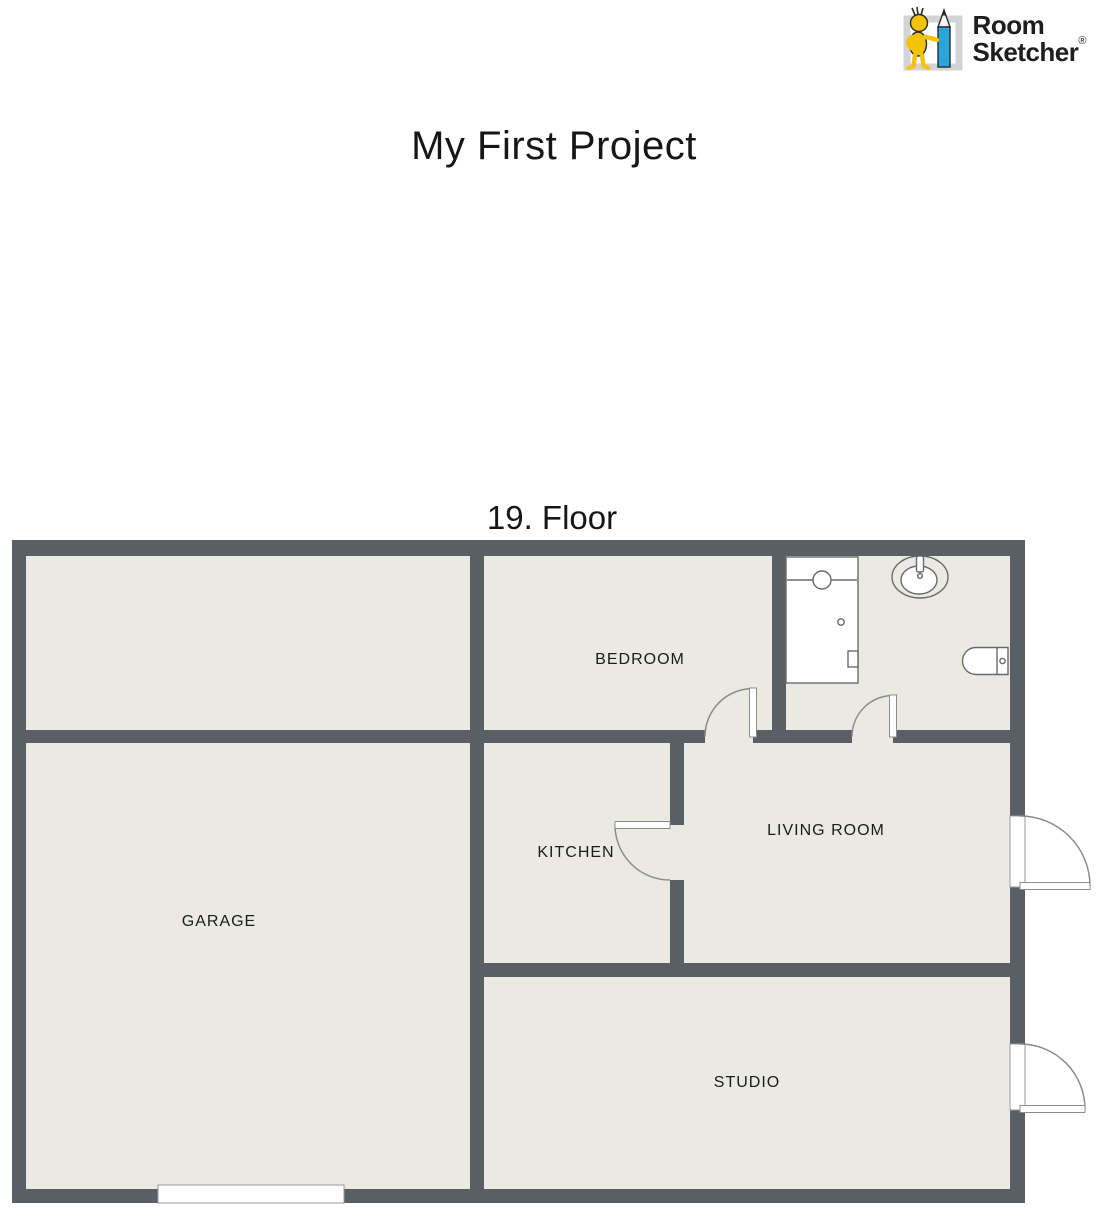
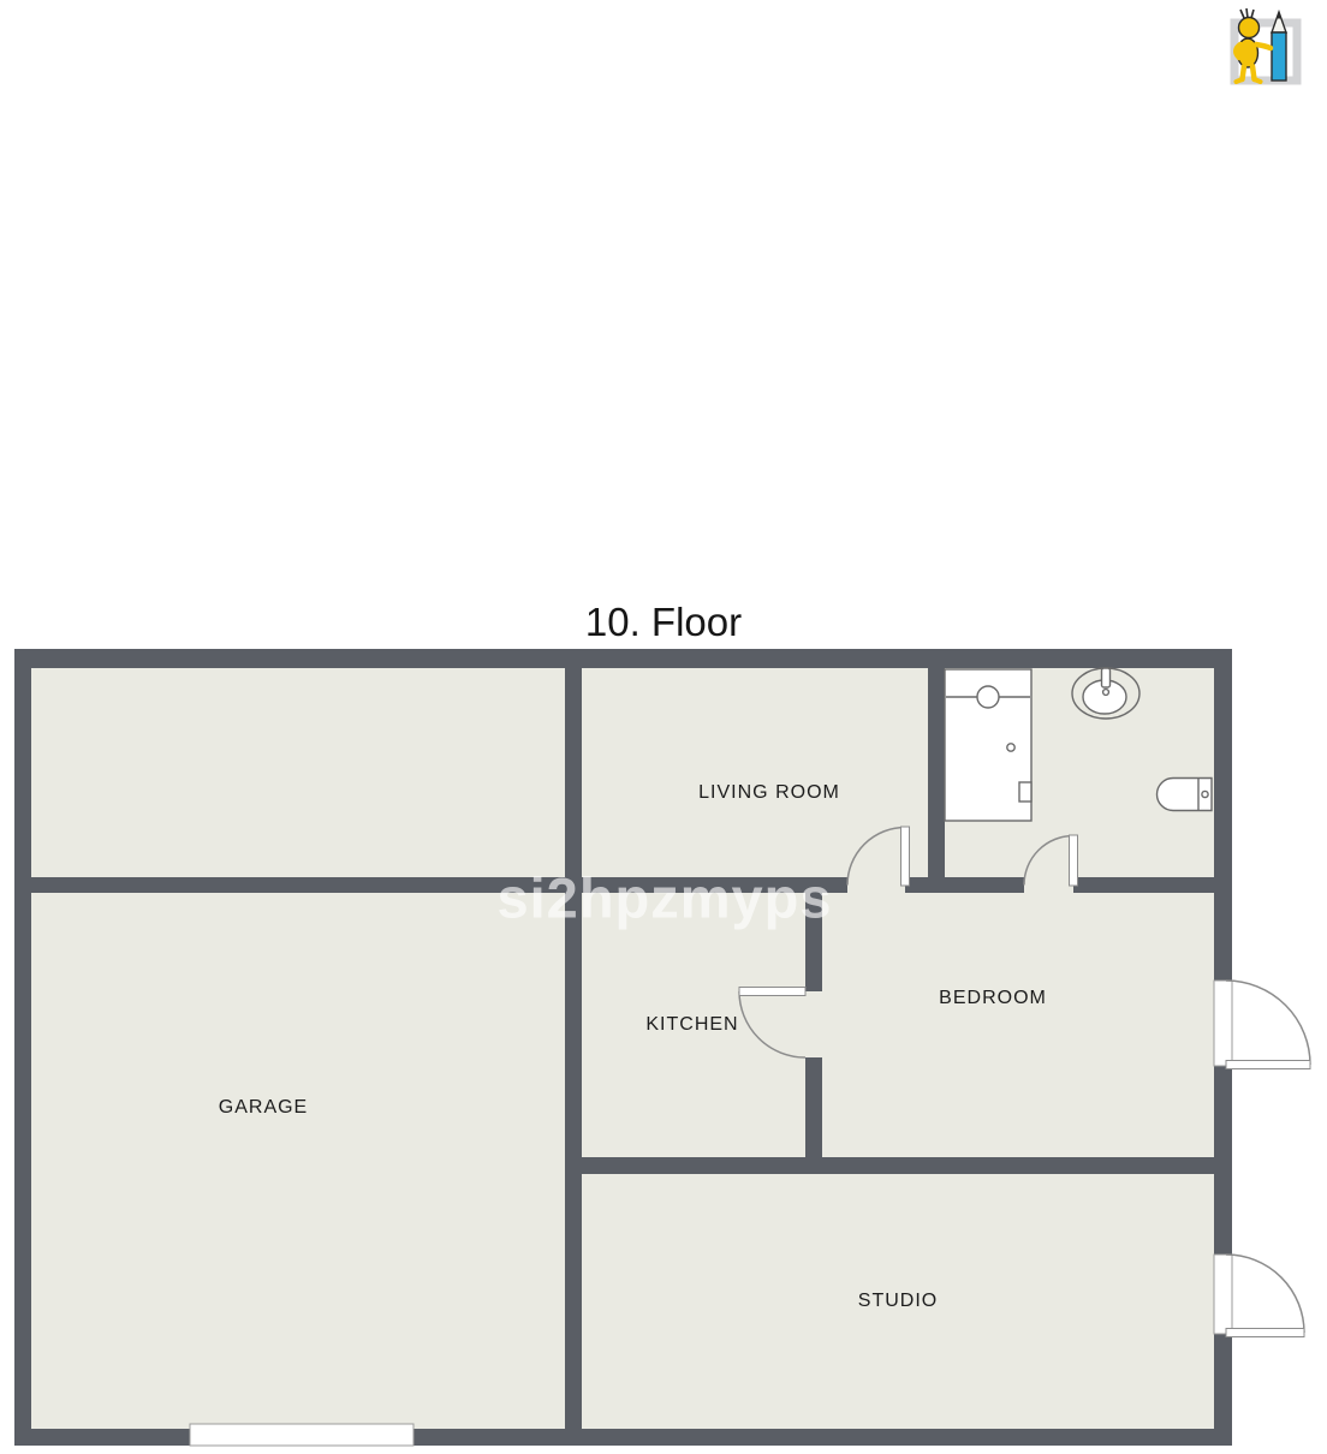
- My First Project
- 19. Floor
+ 10. Floor
- Room
- Sketcher®
- BEDROOM
+ LIVING ROOM
  KITCHEN
- LIVING ROOM
+ BEDROOM
  GARAGE
  STUDIO
+ si2hpzmyps
